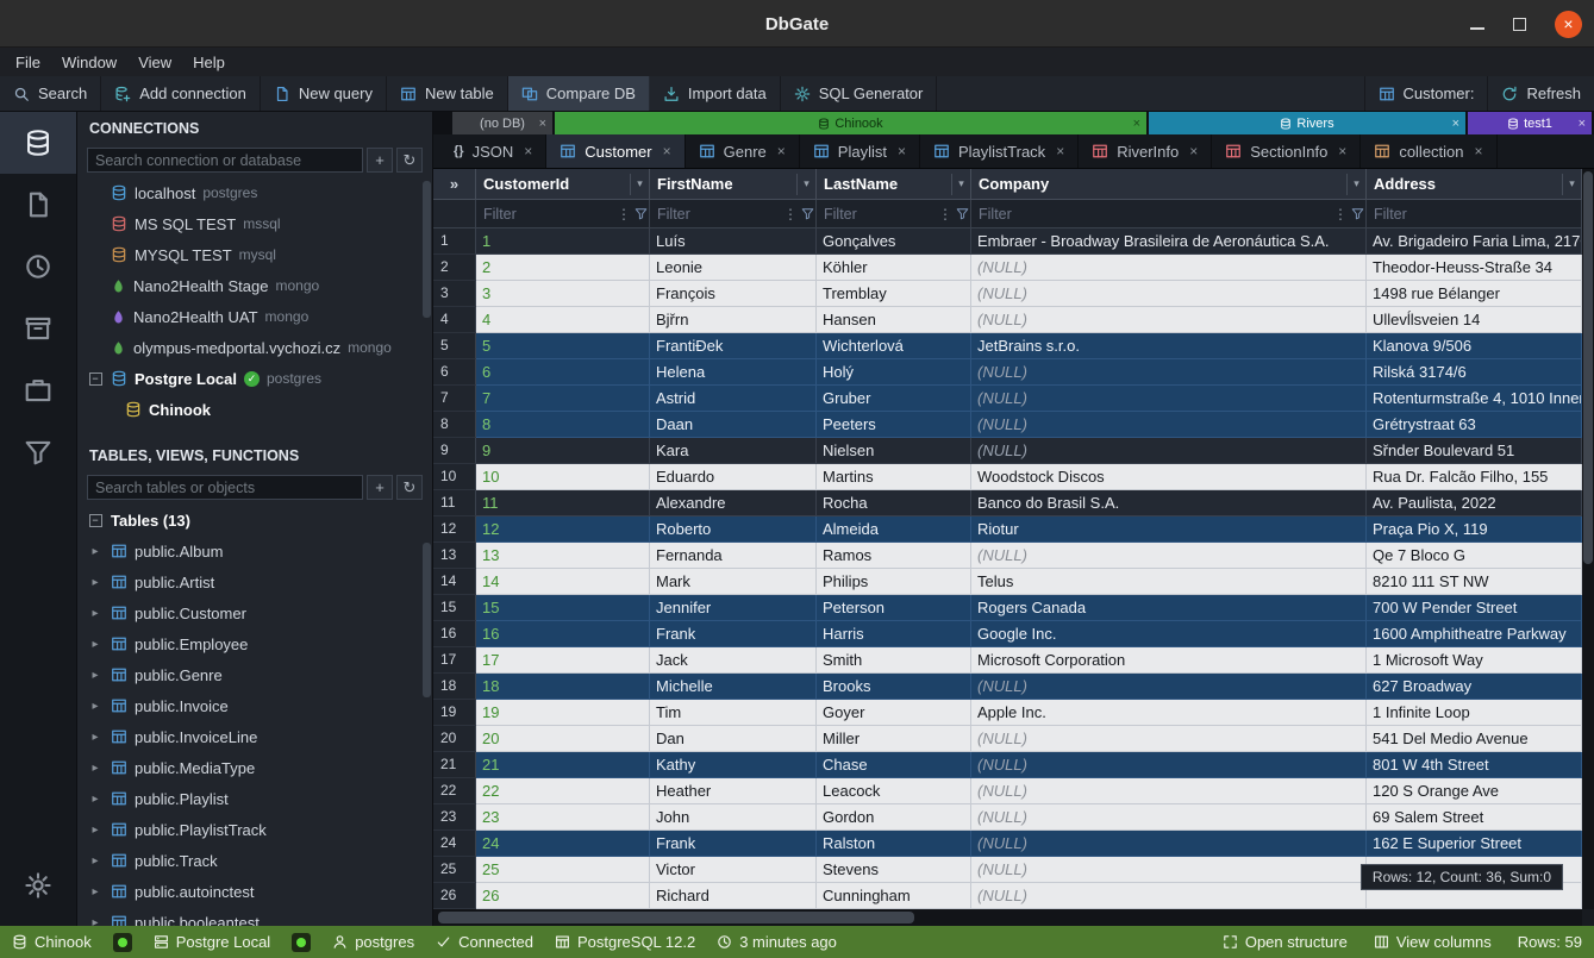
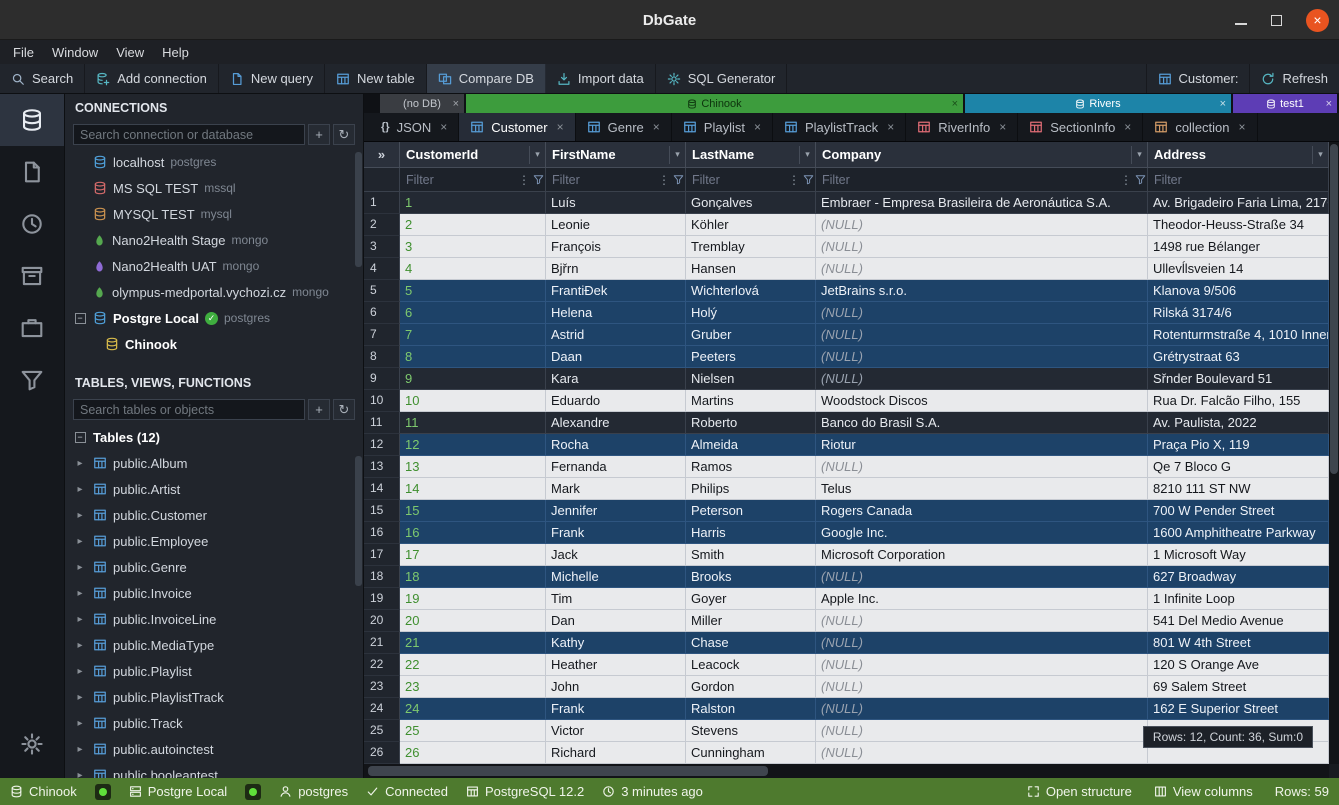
  DbGate
  ×
  File
  Window
  View
  Help
  Search
  Add connection
  New query
  New table
  Compare DB
  Import data
  SQL Generator
  Customer:
  Refresh
  CONNECTIONS
  Search connection or database
  +
  ↻
  localhost
  postgres
  MS SQL TEST
  mssql
  MYSQL TEST
  mysql
  Nano2Health Stage
  mongo
  Nano2Health UAT
  mongo
  olympus-medportal.vychozi.cz
  mongo
  −
  Postgre Local
  ✓
  postgres
  Chinook
  TABLES, VIEWS, FUNCTIONS
  Search tables or objects
  +
  ↻
  −
- Tables (13)
+ Tables (12)
  ▸
  public.Album
  ▸
  public.Artist
  ▸
  public.Customer
  ▸
  public.Employee
  ▸
  public.Genre
  ▸
  public.Invoice
  ▸
  public.InvoiceLine
  ▸
  public.MediaType
  ▸
  public.Playlist
  ▸
  public.PlaylistTrack
  ▸
  public.Track
  ▸
  public.autoinctest
  ▸
  public.booleantest
  (no DB)
  ×
  Chinook
  ×
  Rivers
  ×
  test1
  ×
  {}
  JSON
  ×
  Customer
  ×
  Genre
  ×
  Playlist
  ×
  PlaylistTrack
  ×
  RiverInfo
  ×
  SectionInfo
  ×
  collection
  ×
  »
  CustomerId
  ▾
  FirstName
  ▾
  LastName
  ▾
  Company
  ▾
  Address
  ▾
  Filter
  ⋮
  Filter
  ⋮
  Filter
  ⋮
  Filter
  ⋮
  Filter
  1
  1
  Luís
  Gonçalves
- Embraer - Broadway Brasileira de Aeronáutica S.A.
+ Embraer - Empresa Brasileira de Aeronáutica S.A.
  Av. Brigadeiro Faria Lima, 217
  2
  2
  Leonie
  Köhler
  (NULL)
  Theodor-Heuss-Straße 34
  3
  3
  François
  Tremblay
  (NULL)
  1498 rue Bélanger
  4
  4
  Bjřrn
  Hansen
  (NULL)
  Ullevĺlsveien 14
  5
  5
  FrantiĐek
  Wichterlová
  JetBrains s.r.o.
  Klanova 9/506
  6
  6
  Helena
  Holý
  (NULL)
  Rilská 3174/6
  7
  7
  Astrid
  Gruber
  (NULL)
  Rotenturmstraße 4, 1010 Inne
  8
  8
  Daan
  Peeters
  (NULL)
  Grétrystraat 63
  9
  9
  Kara
  Nielsen
  (NULL)
  Sřnder Boulevard 51
  10
  10
  Eduardo
  Martins
  Woodstock Discos
  Rua Dr. Falcão Filho, 155
  11
  11
  Alexandre
- Rocha
+ Roberto
  Banco do Brasil S.A.
  Av. Paulista, 2022
  12
  12
- Roberto
+ Rocha
  Almeida
  Riotur
  Praça Pio X, 119
  13
  13
  Fernanda
  Ramos
  (NULL)
  Qe 7 Bloco G
  14
  14
  Mark
  Philips
  Telus
  8210 111 ST NW
  15
  15
  Jennifer
  Peterson
  Rogers Canada
  700 W Pender Street
  16
  16
  Frank
  Harris
  Google Inc.
  1600 Amphitheatre Parkway
  17
  17
  Jack
  Smith
  Microsoft Corporation
  1 Microsoft Way
  18
  18
  Michelle
  Brooks
  (NULL)
  627 Broadway
  19
  19
  Tim
  Goyer
  Apple Inc.
  1 Infinite Loop
  20
  20
  Dan
  Miller
  (NULL)
  541 Del Medio Avenue
  21
  21
  Kathy
  Chase
  (NULL)
  801 W 4th Street
  22
  22
  Heather
  Leacock
  (NULL)
  120 S Orange Ave
  23
  23
  John
  Gordon
  (NULL)
  69 Salem Street
  24
  24
  Frank
  Ralston
  (NULL)
  162 E Superior Street
  25
  25
  Victor
  Stevens
  (NULL)
  26
  26
  Richard
  Cunningham
  (NULL)
  Rows: 12, Count: 36, Sum:0
  Chinook
  Postgre Local
  postgres
  Connected
  PostgreSQL 12.2
  3 minutes ago
  Open structure
  View columns
  Rows: 59
